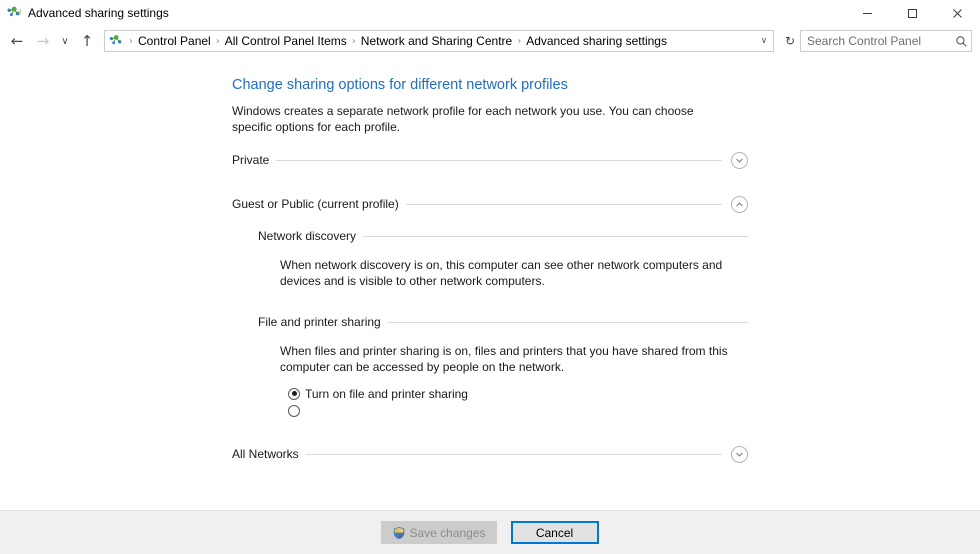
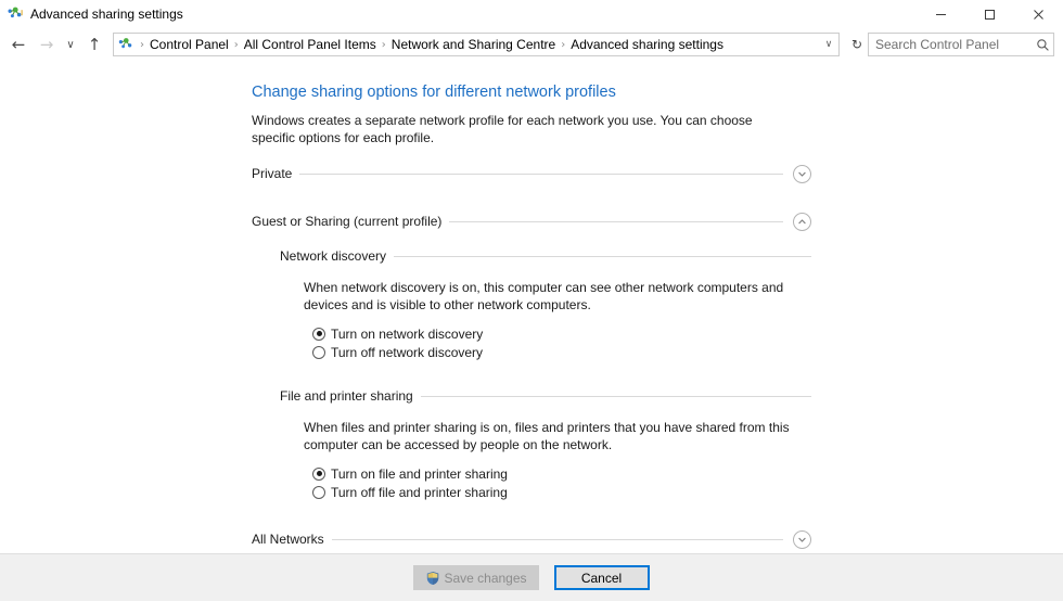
  Advanced sharing settings
  ←
  →
  ∨
  ↑
  ›
  Control Panel
  ›
  All Control Panel Items
  ›
  Network and Sharing Centre
  ›
  Advanced sharing settings
  ∨
  ↻
  Search Control Panel
  Change sharing options for different network profiles
  Windows creates a separate network profile for each network you use. You can choose specific options for each profile.
  Private
- Guest or Public (current profile)
+ Guest or Sharing (current profile)
  Network discovery
  When network discovery is on, this computer can see other network computers and devices and is visible to other network computers.
+ Turn on network discovery
+ Turn off network discovery
  File and printer sharing
  When files and printer sharing is on, files and printers that you have shared from this computer can be accessed by people on the network.
  Turn on file and printer sharing
+ Turn off file and printer sharing
  All Networks
  Save changes
  Cancel
